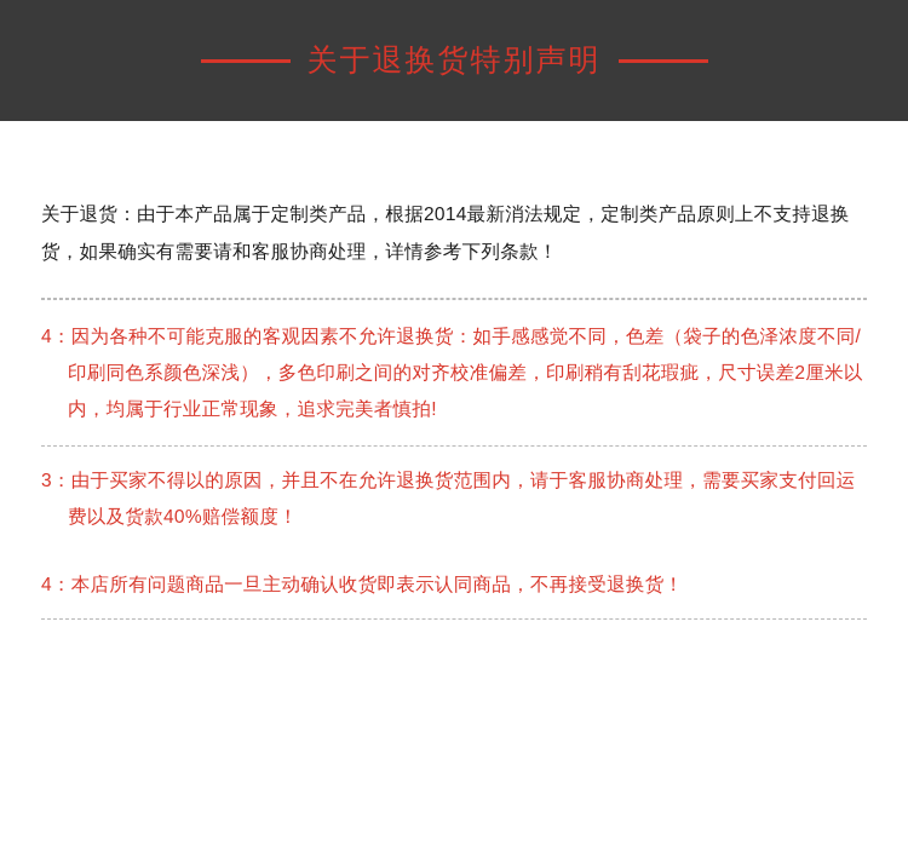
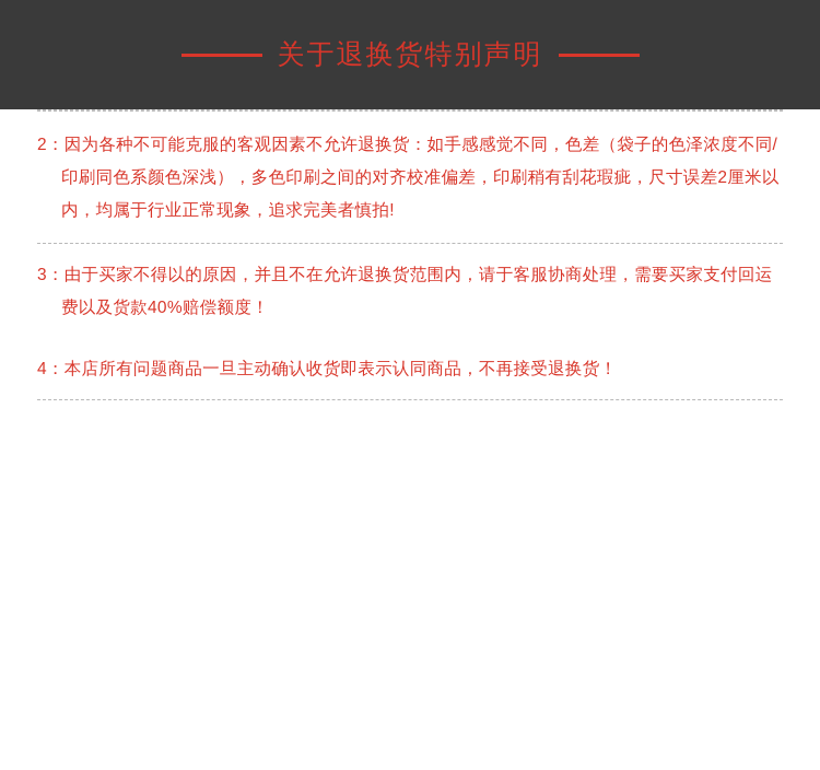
  关于退换货特别声明
- 关于退货：由于本产品属于定制类产品，根据2014最新消法规定，定制类产品原则上不支持退换货，如果确实有需要请和客服协商处理，详情参考下列条款！
- 4：因为各种不可能克服的客观因素不允许退换货：如手感感觉不同，色差（袋子的色泽浓度不同/印刷同色系颜色深浅），多色印刷之间的对齐校准偏差，印刷稍有刮花瑕疵，尺寸误差2厘米以内，均属于行业正常现象，追求完美者慎拍!
+ 2：因为各种不可能克服的客观因素不允许退换货：如手感感觉不同，色差（袋子的色泽浓度不同/印刷同色系颜色深浅），多色印刷之间的对齐校准偏差，印刷稍有刮花瑕疵，尺寸误差2厘米以内，均属于行业正常现象，追求完美者慎拍!
  3：由于买家不得以的原因，并且不在允许退换货范围内，请于客服协商处理，需要买家支付回运费以及货款40%赔偿额度！
  4：本店所有问题商品一旦主动确认收货即表示认同商品，不再接受退换货！
